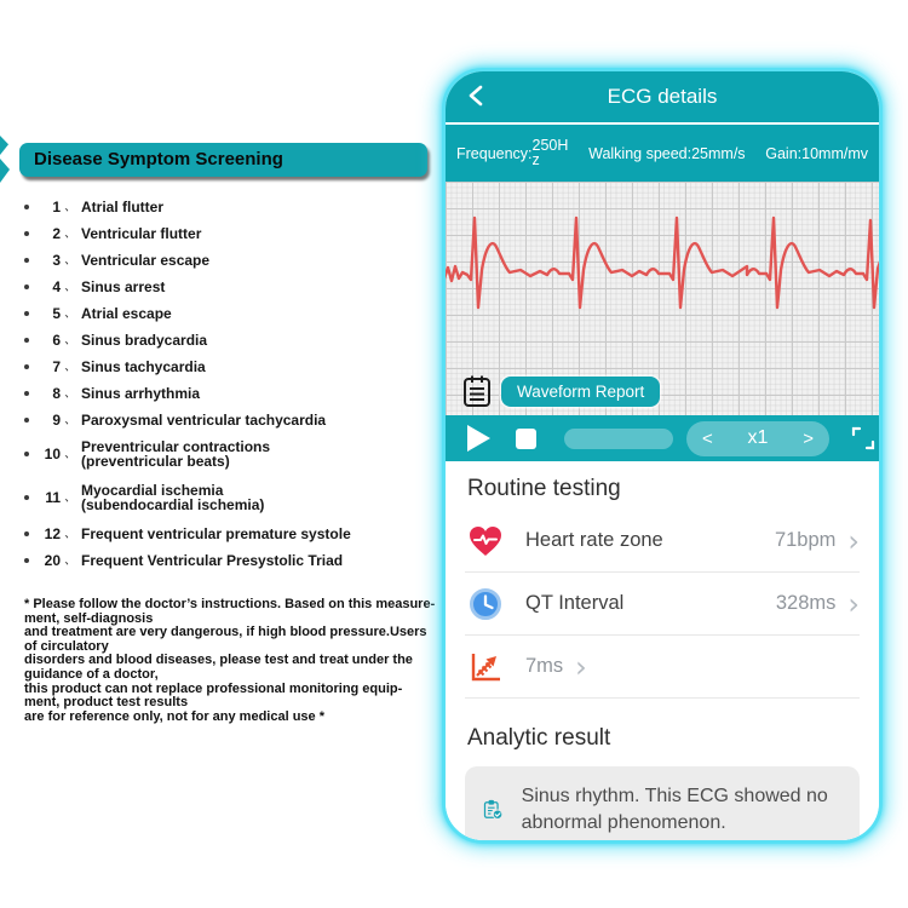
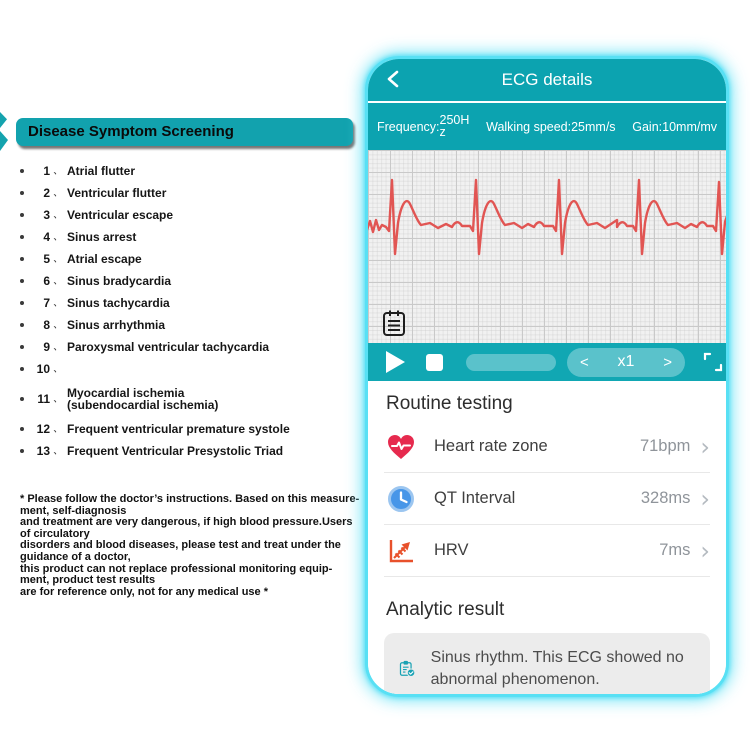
  Disease Symptom Screening
  1
  、
  Atrial flutter
  2
  、
  Ventricular flutter
  3
  、
  Ventricular escape
  4
  、
  Sinus arrest
  5
  、
  Atrial escape
  6
  、
  Sinus bradycardia
  7
  、
  Sinus tachycardia
  8
  、
  Sinus arrhythmia
  9
  、
  Paroxysmal ventricular tachycardia
  10
  、
- Preventricular contractions
- (preventricular beats)
  11
  、
  Myocardial ischemia
  (subendocardial ischemia)
  12
  、
  Frequent ventricular premature systole
- 20
+ 13
  、
  Frequent Ventricular Presystolic Triad
  * Please follow the doctor’s instructions. Based on this measure-
  ment, self-diagnosis
  and treatment are very dangerous, if high blood pressure.Users
  of circulatory
  disorders and blood diseases, please test and treat under the
  guidance of a doctor,
  this product can not replace professional monitoring equip-
  ment, product test results
  are for reference only, not for any medical use *
  ECG details
  Frequency:
  250H
  z
  Walking speed:25mm/s
  Gain:10mm/mv
- Waveform Report
  <
  x1
  >
  Routine testing
  Heart rate zone
  71bpm
  ›
  QT Interval
  328ms
  ›
+ HRV
  7ms
  ›
  Analytic result
  Sinus rhythm. This ECG showed no abnormal phenomenon.
